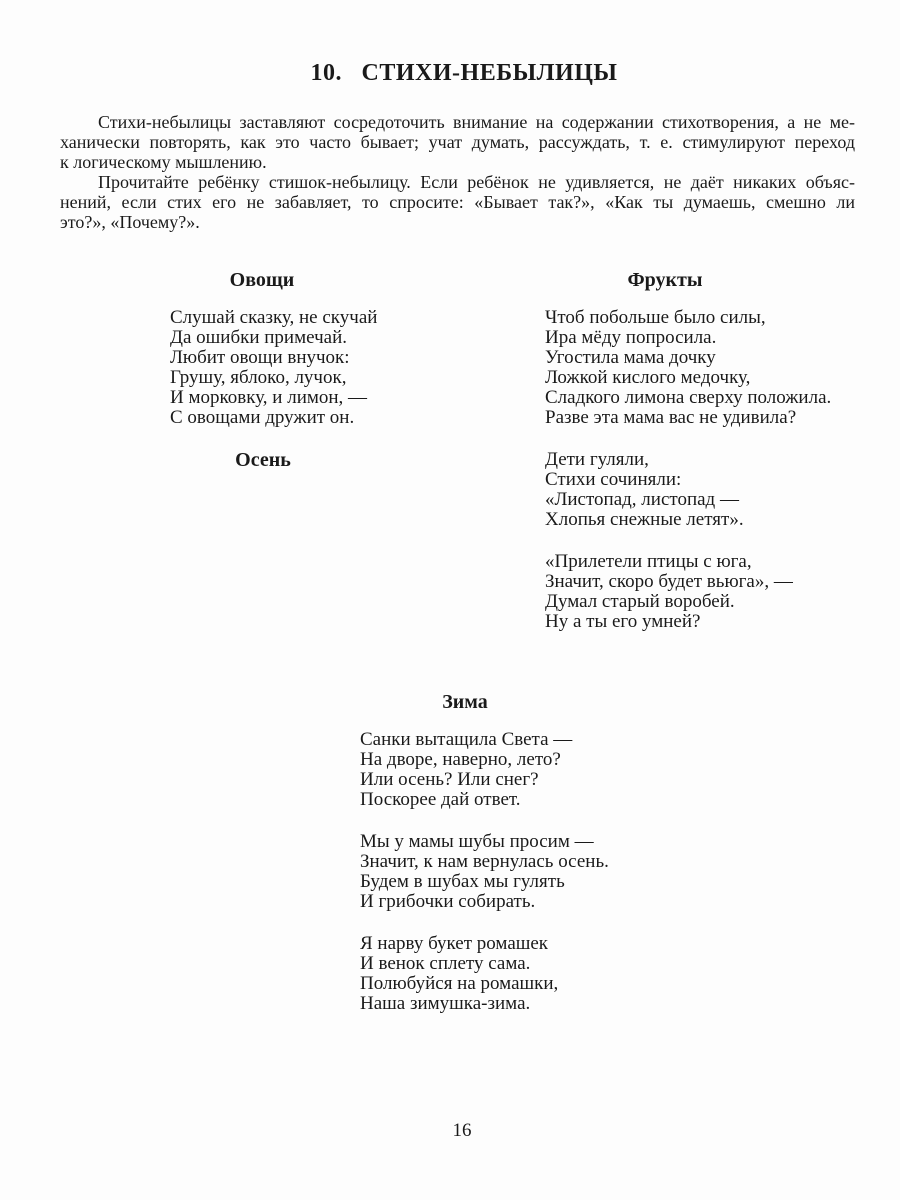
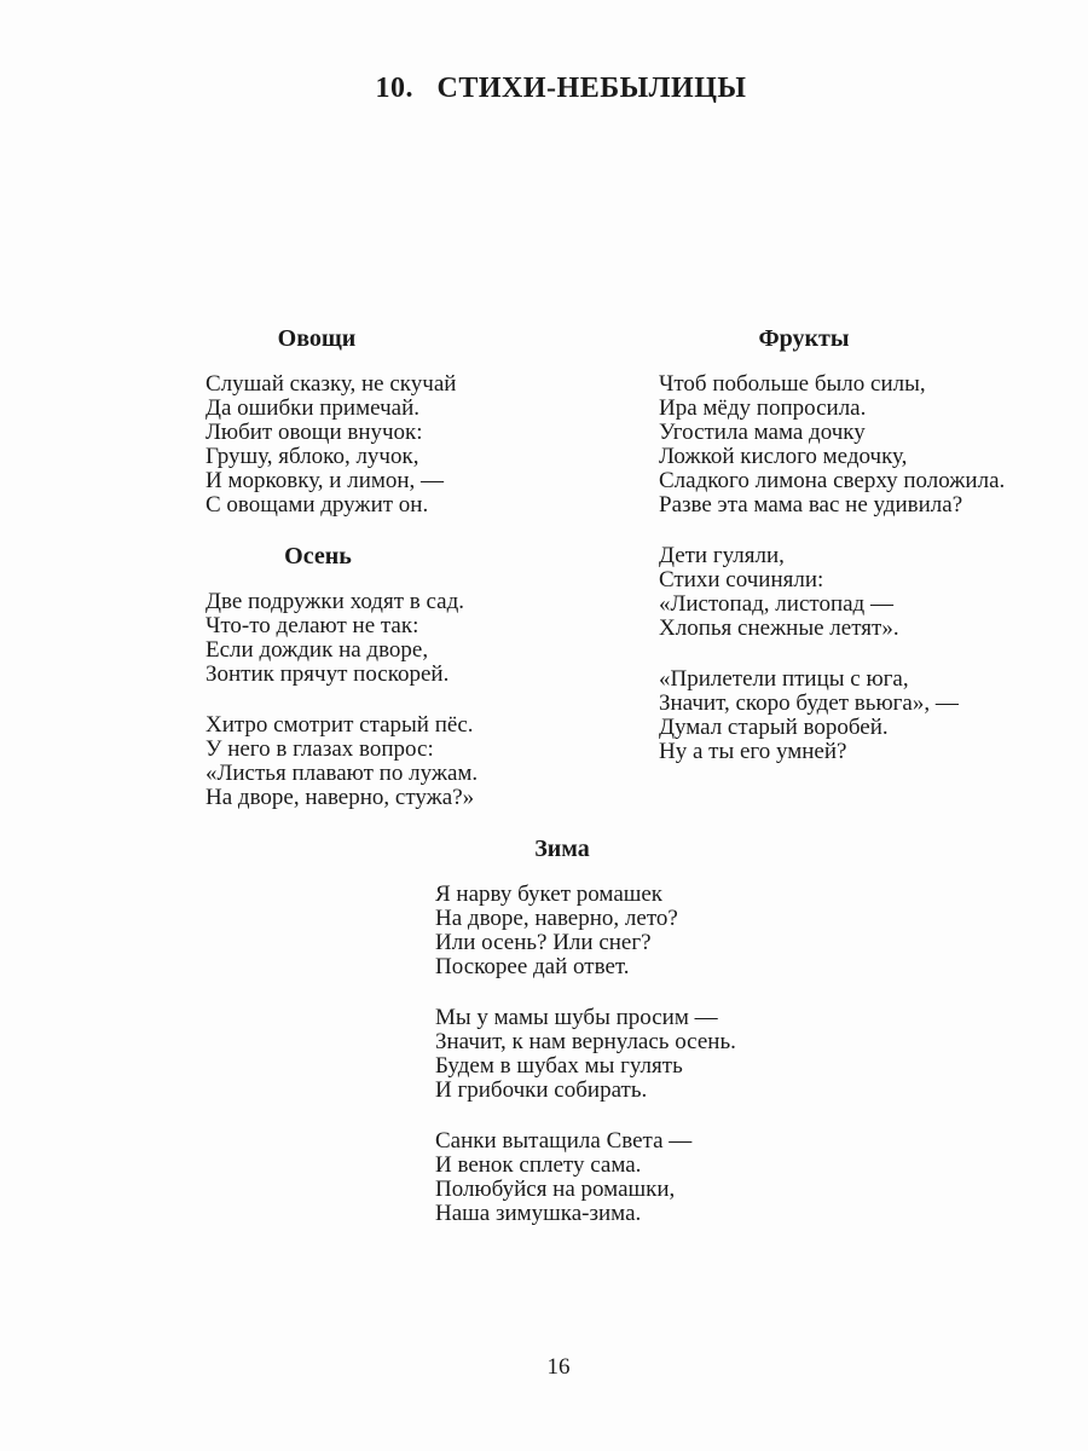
  10. СТИХИ-НЕБЫЛИЦЫ
- Стихи-небылицы заставляют сосредоточить внимание на содержании стихотворения, а не ме-
- ханически повторять, как это часто бывает; учат думать, рассуждать, т. е. стимулируют переход
- к логическому мышлению.
- Прочитайте ребёнку стишок-небылицу. Если ребёнок не удивляется, не даёт никаких объяс-
- нений, если стих его не забавляет, то спросите: «Бывает так?», «Как ты думаешь, смешно ли
- это?», «Почему?».
  Овощи
  Слушай сказку, не скучай
  Да ошибки примечай.
  Любит овощи внучок:
  Грушу, яблоко, лучок,
  И морковку, и лимон, —
  С овощами дружит он.
  Фрукты
  Чтоб побольше было силы,
  Ира мёду попросила.
  Угостила мама дочку
  Ложкой кислого медочку,
  Сладкого лимона сверху положила.
  Разве эта мама вас не удивила?
  Осень
+ Две подружки ходят в сад.
+ Что-то делают не так:
+ Если дождик на дворе,
+ Зонтик прячут поскорей.
+ Хитро смотрит старый пёс.
+ У него в глазах вопрос:
+ «Листья плавают по лужам.
+ На дворе, наверно, стужа?»
  Дети гуляли,
  Стихи сочиняли:
  «Листопад, листопад —
  Хлопья снежные летят».
  «Прилетели птицы с юга,
  Значит, скоро будет вьюга», —
  Думал старый воробей.
  Ну а ты его умней?
  Зима
- Санки вытащила Света —
+ Я нарву букет ромашек
  На дворе, наверно, лето?
  Или осень? Или снег?
  Поскорее дай ответ.
  Мы у мамы шубы просим —
  Значит, к нам вернулась осень.
  Будем в шубах мы гулять
  И грибочки собирать.
- Я нарву букет ромашек
+ Санки вытащила Света —
  И венок сплету сама.
  Полюбуйся на ромашки,
  Наша зимушка-зима.
  16
